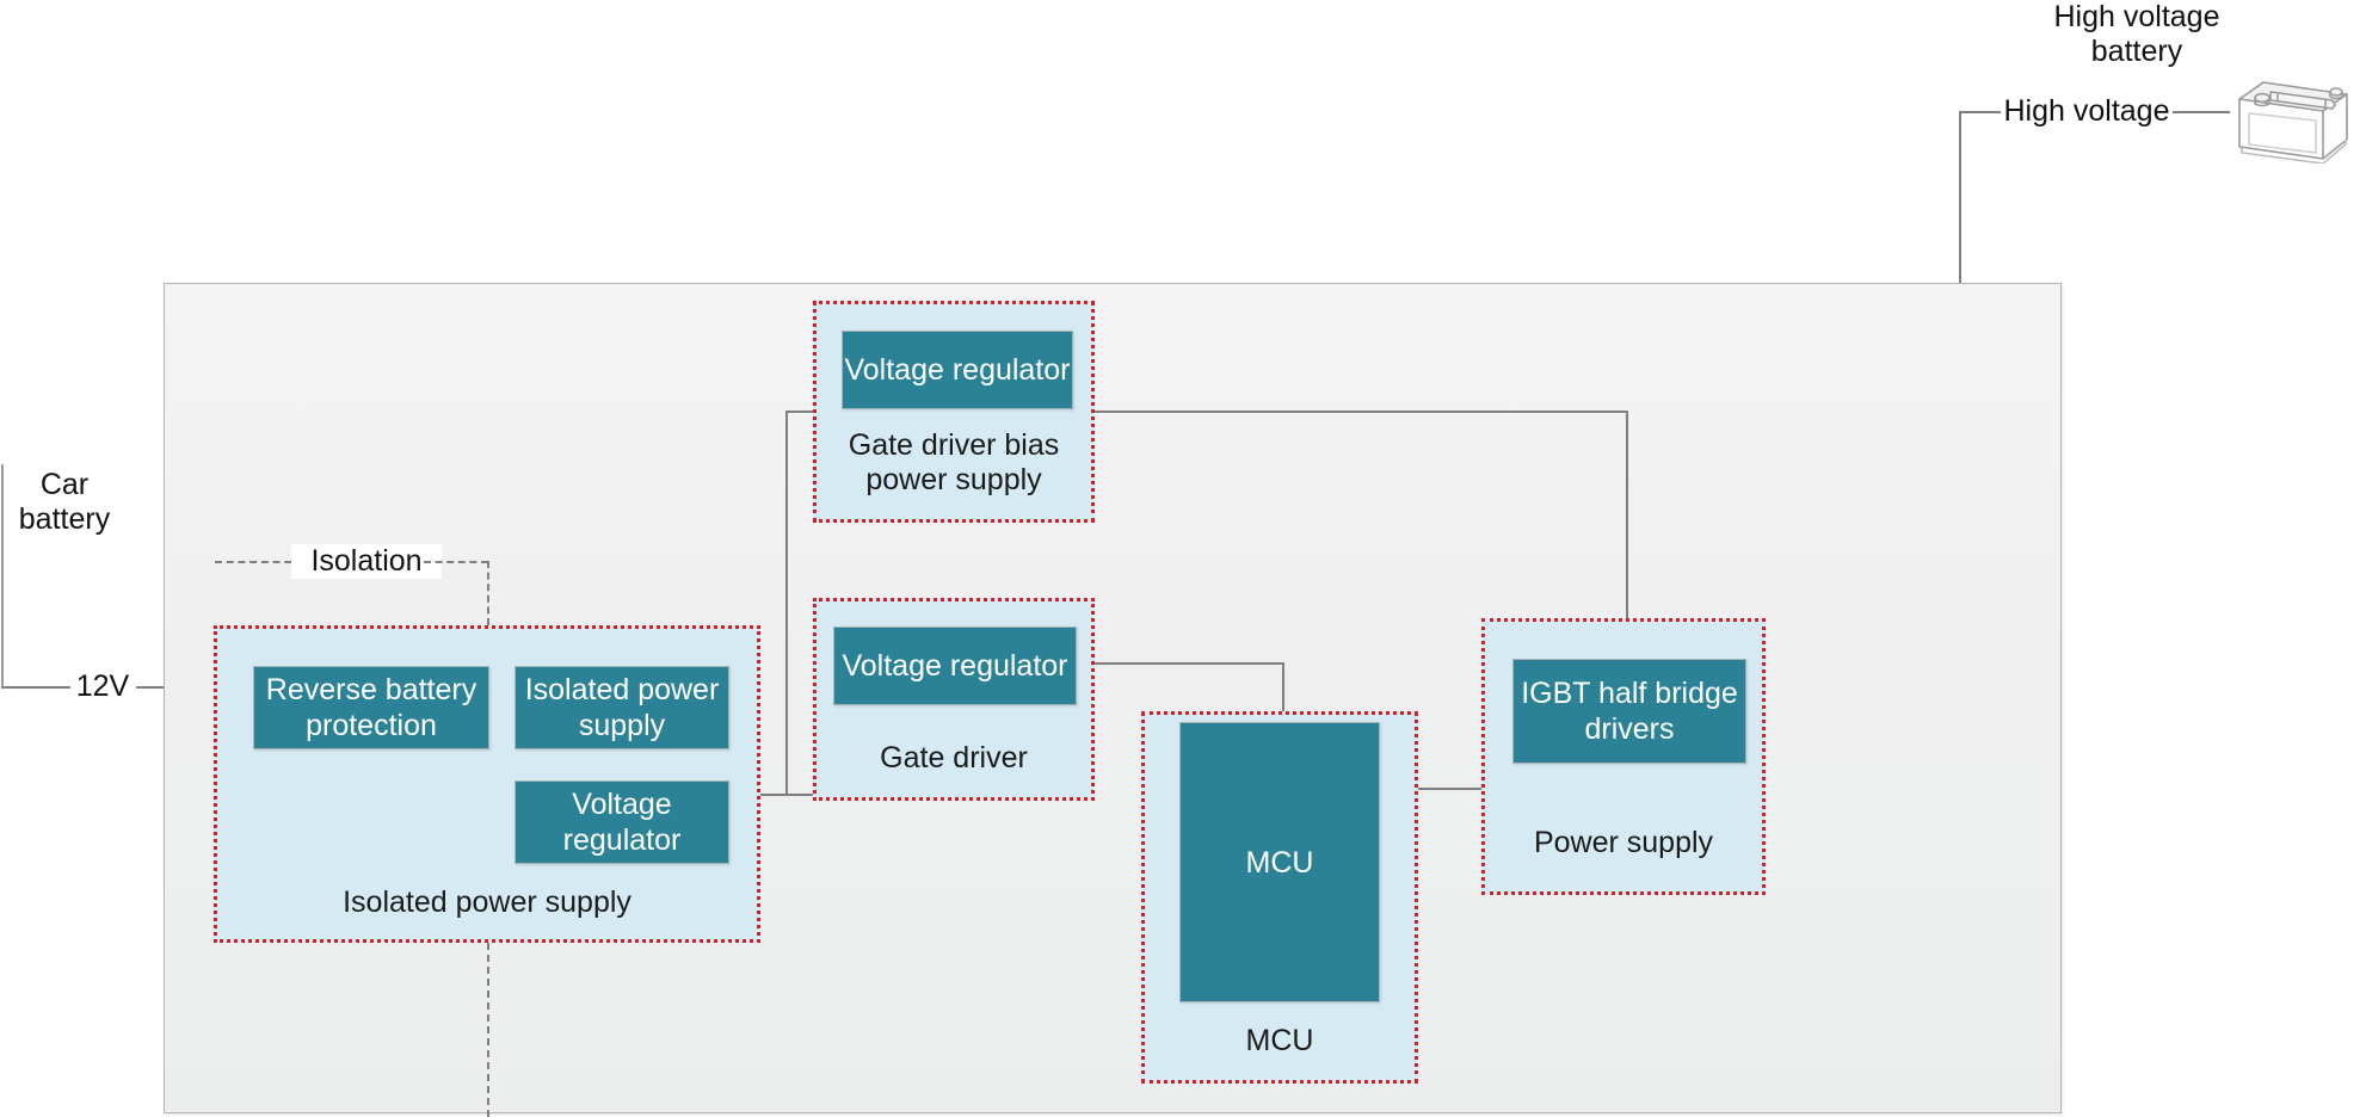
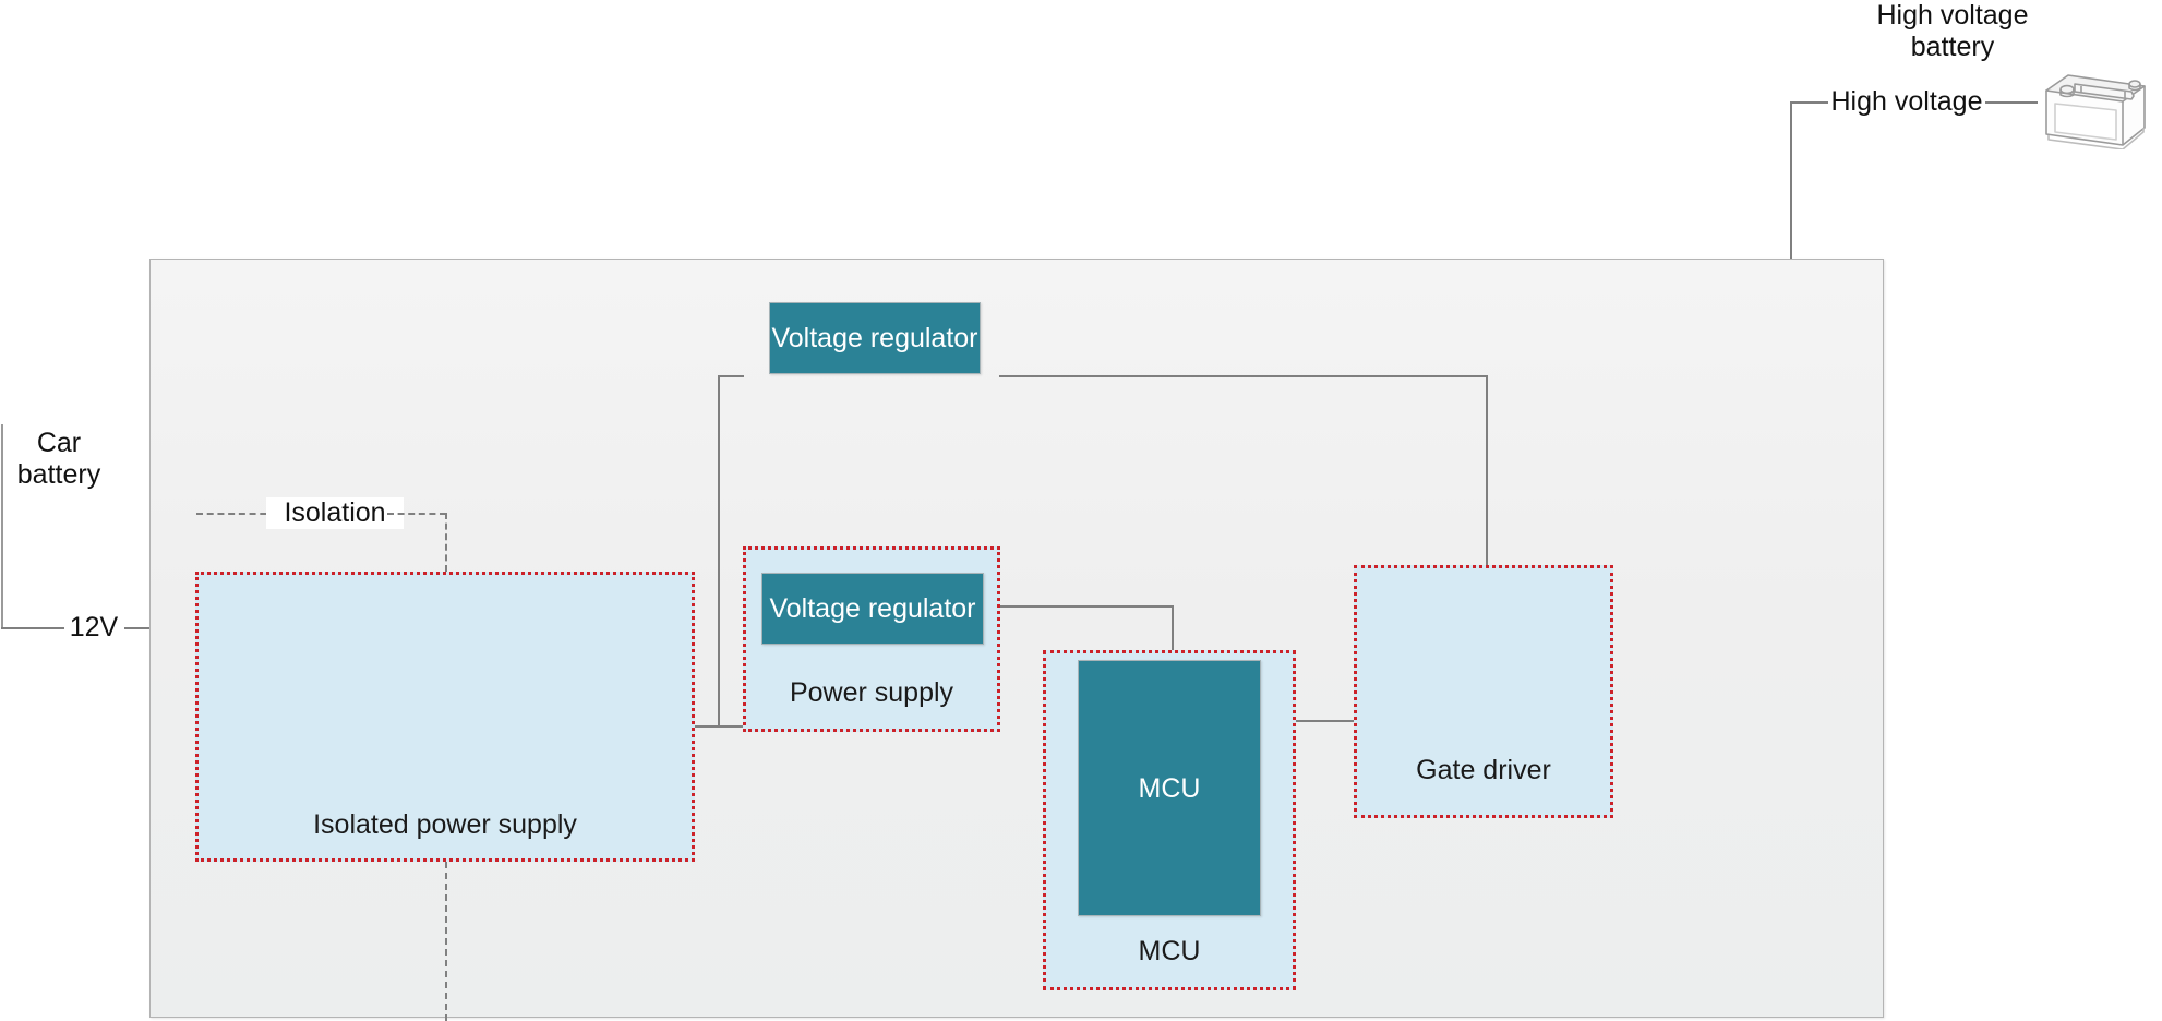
  Car
  battery
  12V
  High voltage
  High voltage
  battery
  Isolation
  Isolated power supply
- Reverse battery
- protection
- Isolated power
- supply
- Voltage
- regulator
- Gate driver bias
- power supply
  Voltage regulator
- Gate driver
+ Power supply
  Voltage regulator
  MCU
  MCU
- Power supply
+ Gate driver
- IGBT half bridge
- drivers
